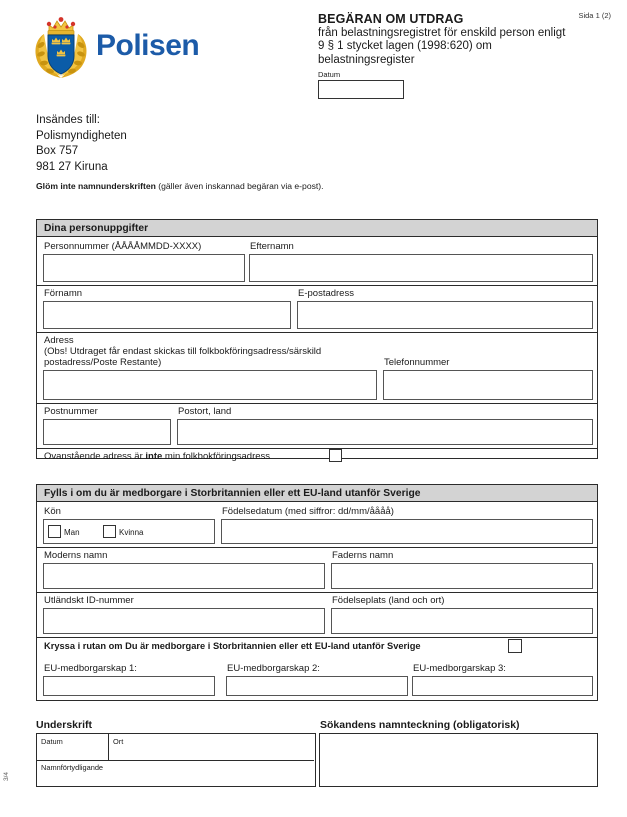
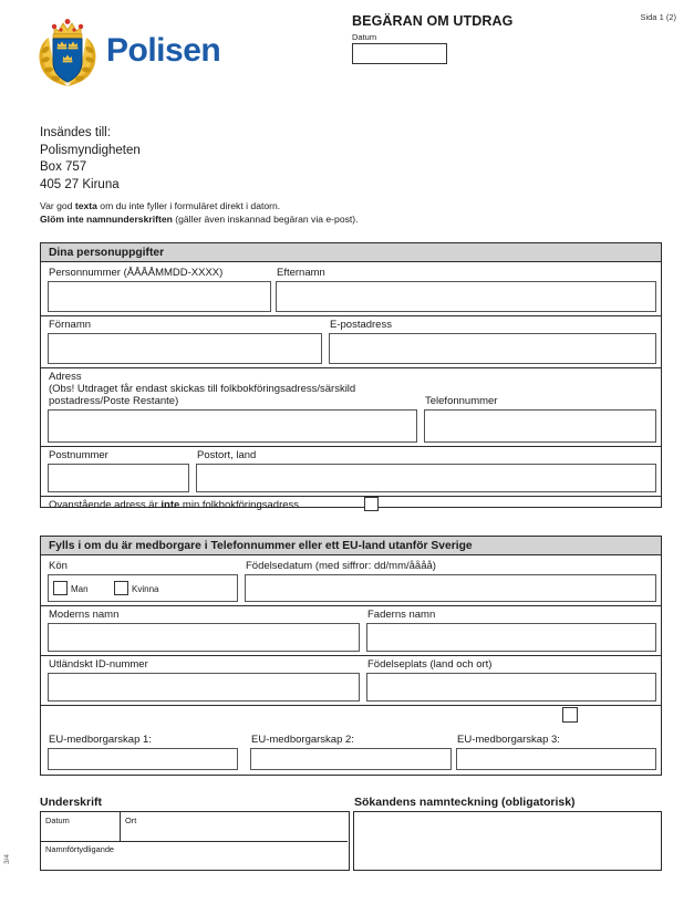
  Polisen
  BEGÄRAN OM UTDRAG
- från belastningsregistret för enskild person enligt 9 § 1 stycket lagen (1998:620) om belastningsregister
  Datum
  Sida 1 (2)
  Insändes till:
  Polismyndigheten
  Box 757
- 981 27 Kiruna
+ 405 27 Kiruna
+ Var god texta om du inte fyller i formuläret direkt i datorn.
  Glöm inte namnunderskriften (gäller även inskannad begäran via e-post).
  Dina personuppgifter
  Personnummer (ÅÅÅÅMMDD-XXXX)
  Efternamn
  Förnamn
  E-postadress
  Adress
  (Obs! Utdraget får endast skickas till folkbokföringsadress/särskild
  postadress/Poste Restante)
  Telefonnummer
  Postnummer
  Postort, land
  Ovanstående adress är inte min folkbokföringsadress
- Fylls i om du är medborgare i Storbritannien eller ett EU-land utanför Sverige
+ Fylls i om du är medborgare i Telefonnummer eller ett EU-land utanför Sverige
  Kön
  Man
  Kvinna
  Födelsedatum (med siffror: dd/mm/åååå)
  Moderns namn
  Faderns namn
  Utländskt ID-nummer
  Födelseplats (land och ort)
- Kryssa i rutan om Du är medborgare i Storbritannien eller ett EU-land utanför Sverige
  EU-medborgarskap 1:
  EU-medborgarskap 2:
  EU-medborgarskap 3:
  Underskrift
  Sökandens namnteckning (obligatorisk)
  Datum
  Ort
  Namnförtydligande
